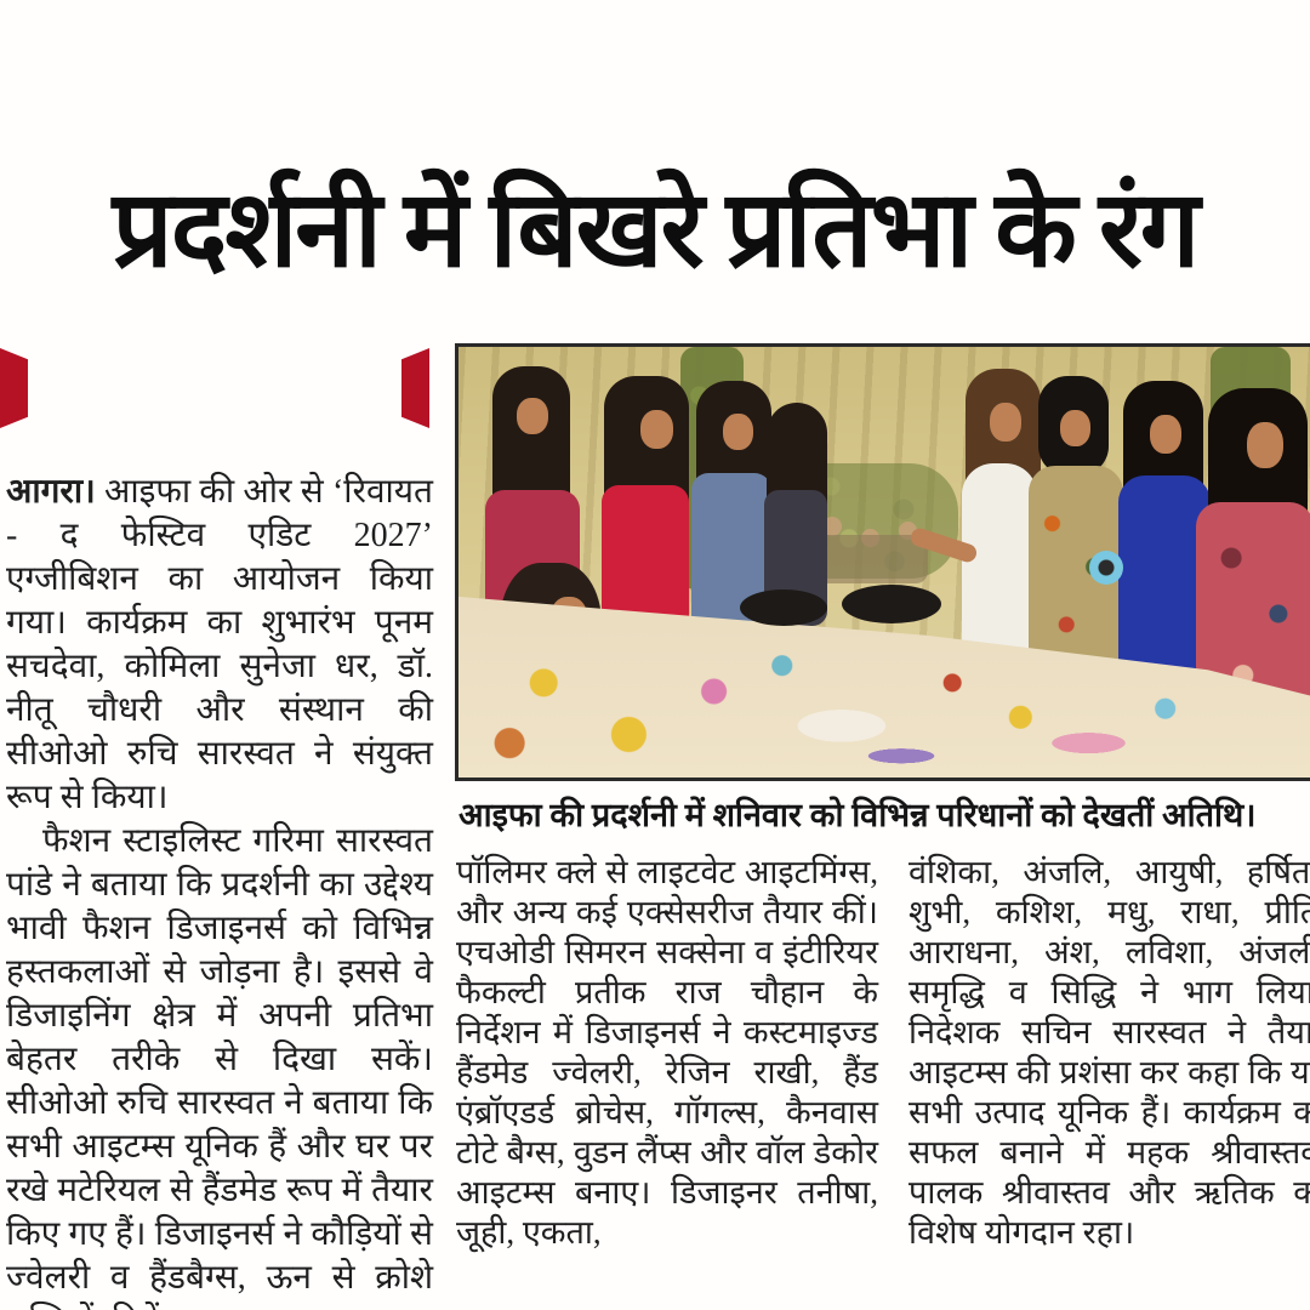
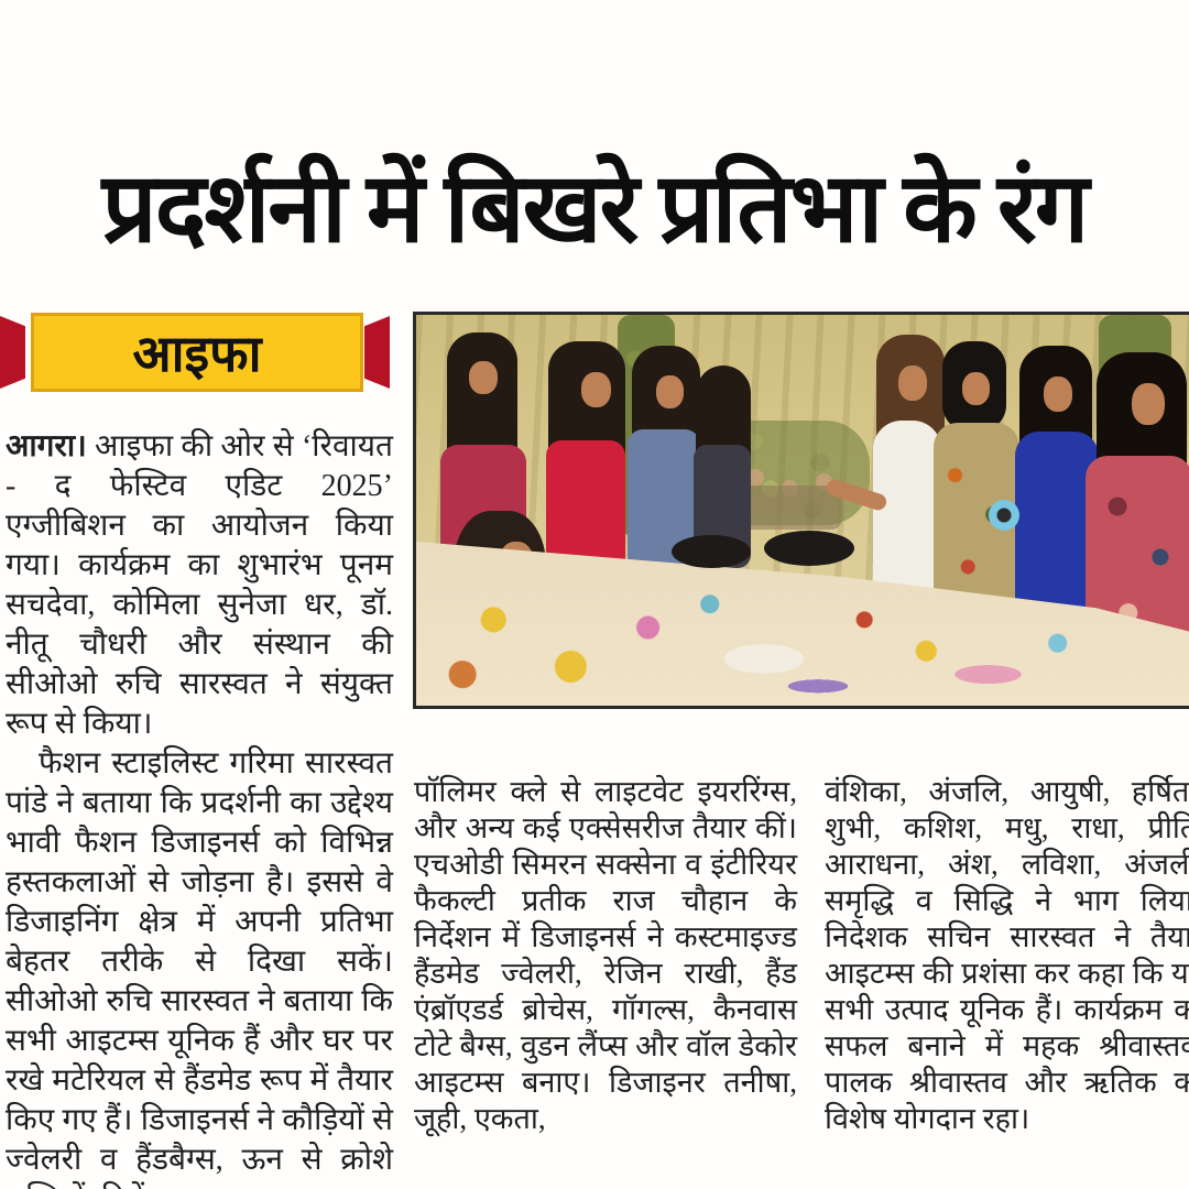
  प्रदर्शनी में बिखरे प्रतिभा के रंग
+ आइफा
- आगरा। आइफा की ओर से ‘रिवायत - द फेस्टिव एडिट 2027’ एग्जीबिशन का आयोजन किया गया। कार्यक्रम का शुभारंभ पूनम सचदेवा, कोमिला सुनेजा धर, डॉ. नीतू चौधरी और संस्थान की सीओओ रुचि सारस्वत ने संयुक्त रूप से किया।
+ आगरा। आइफा की ओर से ‘रिवायत - द फेस्टिव एडिट 2025’ एग्जीबिशन का आयोजन किया गया। कार्यक्रम का शुभारंभ पूनम सचदेवा, कोमिला सुनेजा धर, डॉ. नीतू चौधरी और संस्थान की सीओओ रुचि सारस्वत ने संयुक्त रूप से किया।
  फैशन स्टाइलिस्ट गरिमा सारस्वत पांडे ने बताया कि प्रदर्शनी का उद्देश्य भावी फैशन डिजाइनर्स को विभिन्न हस्तकलाओं से जोड़ना है। इससे वे डिजाइनिंग क्षेत्र में अपनी प्रतिभा बेहतर तरीके से दिखा सकें। सीओओ रुचि सारस्वत ने बताया कि सभी आइटम्स यूनिक हैं और घर पर रखे मटेरियल से हैंडमेड रूप में तैयार किए गए हैं। डिजाइनर्स ने कौड़ियों से ज्वेलरी व हैंडबैग्स, ऊन से क्रोशे
- आइफा की प्रदर्शनी में शनिवार को विभिन्न परिधानों को देखतीं अतिथि।
- पॉलिमर क्ले से लाइटवेट आइटमिंग्स, और अन्य कई एक्सेसरीज तैयार कीं। एचओडी सिमरन सक्सेना व इंटीरियर फैकल्टी प्रतीक राज चौहान के निर्देशन में डिजाइनर्स ने कस्टमाइज्ड हैंडमेड ज्वेलरी, रेजिन राखी, हैंड एंब्रॉएडर्ड ब्रोचेस, गॉगल्स, कैनवास टोटे बैग्स, वुडन लैंप्स और वॉल डेकोर आइटम्स बनाए। डिजाइनर तनीषा, जूही, एकता,
+ पॉलिमर क्ले से लाइटवेट इयररिंग्स, और अन्य कई एक्सेसरीज तैयार कीं। एचओडी सिमरन सक्सेना व इंटीरियर फैकल्टी प्रतीक राज चौहान के निर्देशन में डिजाइनर्स ने कस्टमाइज्ड हैंडमेड ज्वेलरी, रेजिन राखी, हैंड एंब्रॉएडर्ड ब्रोचेस, गॉगल्स, कैनवास टोटे बैग्स, वुडन लैंप्स और वॉल डेकोर आइटम्स बनाए। डिजाइनर तनीषा, जूही, एकता,
  वंशिका, अंजलि, आयुषी, हर्षिता शुभी, कशिश, मधु, राधा, प्रीति आराधना, अंश, लविशा, अंजली समृद्धि व सिद्धि ने भाग लिया निदेशक सचिन सारस्वत ने तैया आइटम्स की प्रशंसा कर कहा कि य सभी उत्पाद यूनिक हैं। कार्यक्रम सफल बनाने में महक श्रीवास्त पालक श्रीवास्तव और ऋतिक विशेष योगदान रहा।
